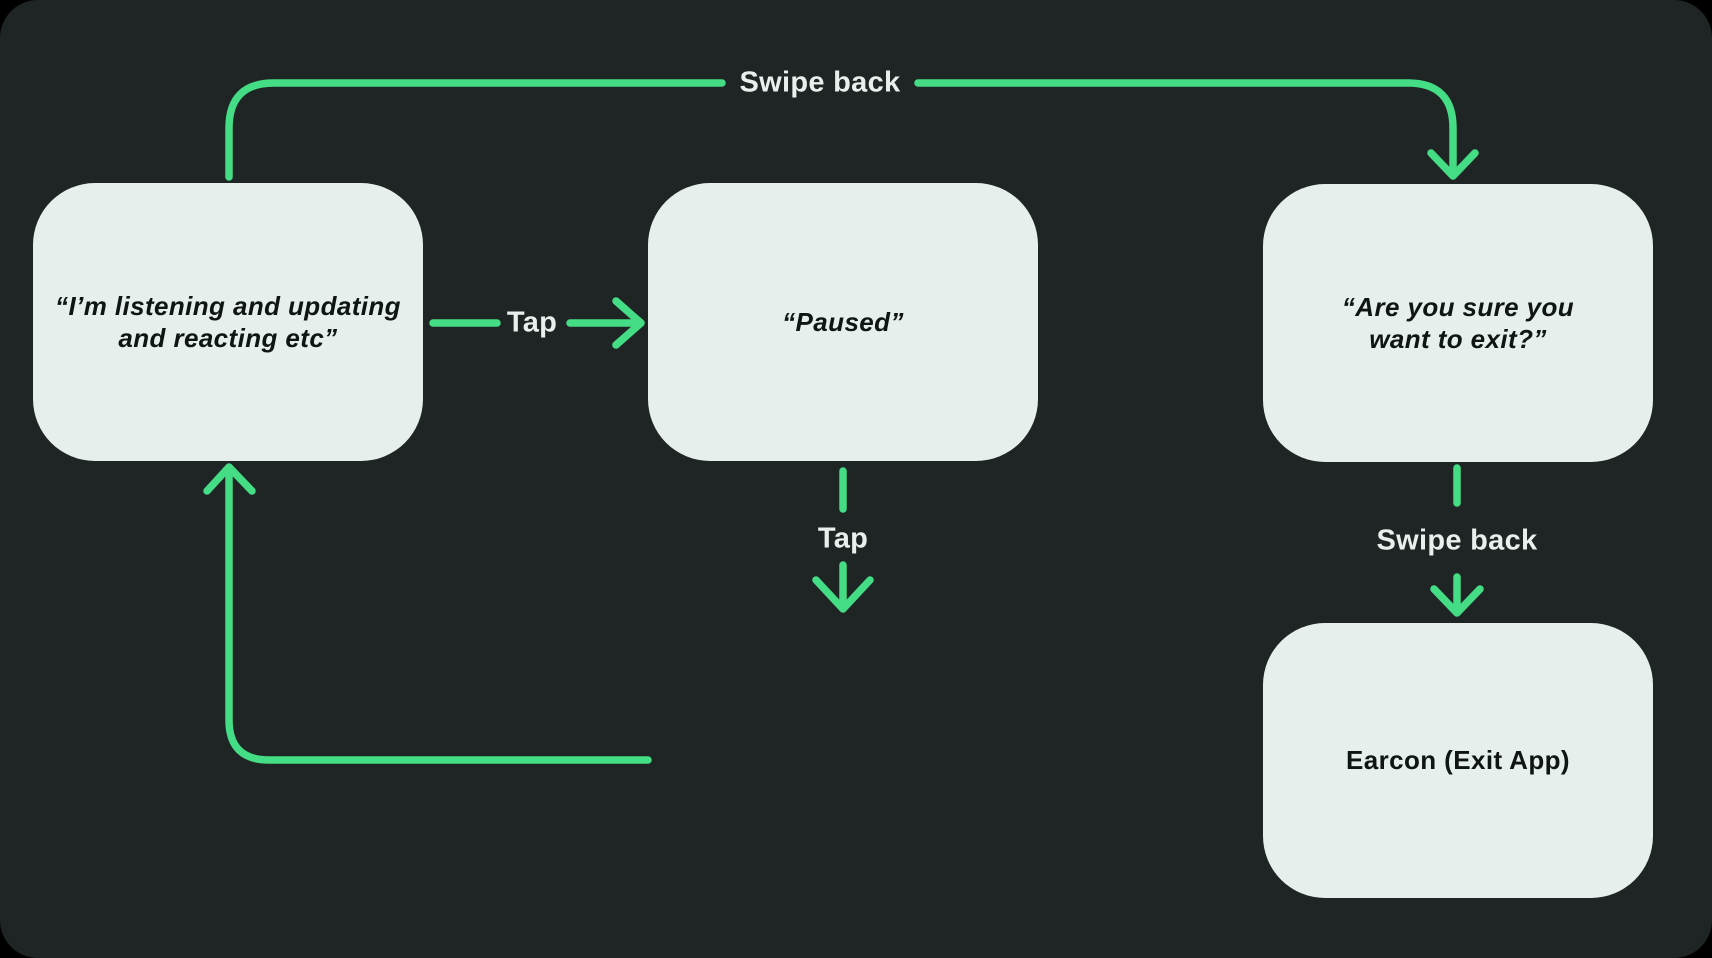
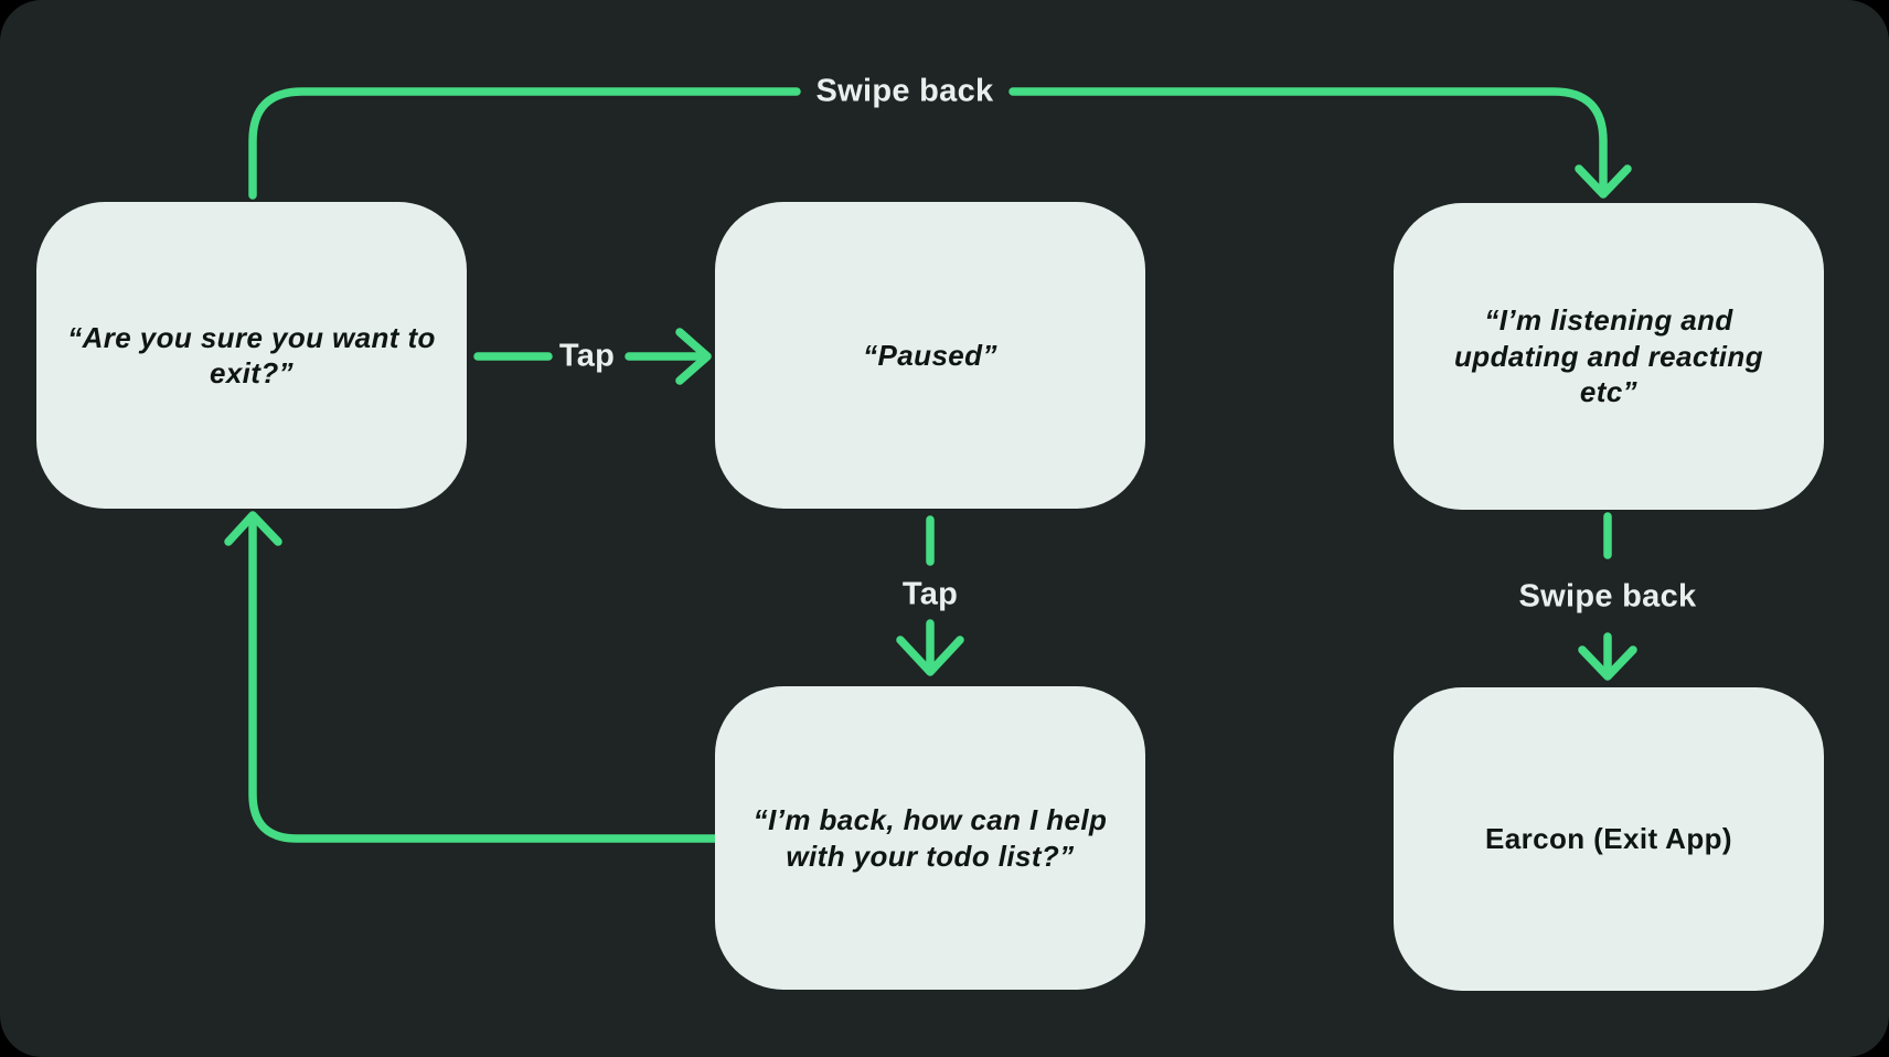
- “I’m listening and updating and reacting etc”
+ “Are you sure you want to exit?”
  “Paused”
- “Are you sure you want to exit?”
+ “I’m listening and updating and reacting etc”
+ “I’m back, how can I help with your todo list?”
  Earcon (Exit App)
  Swipe back
  Tap
  Tap
  Swipe back
